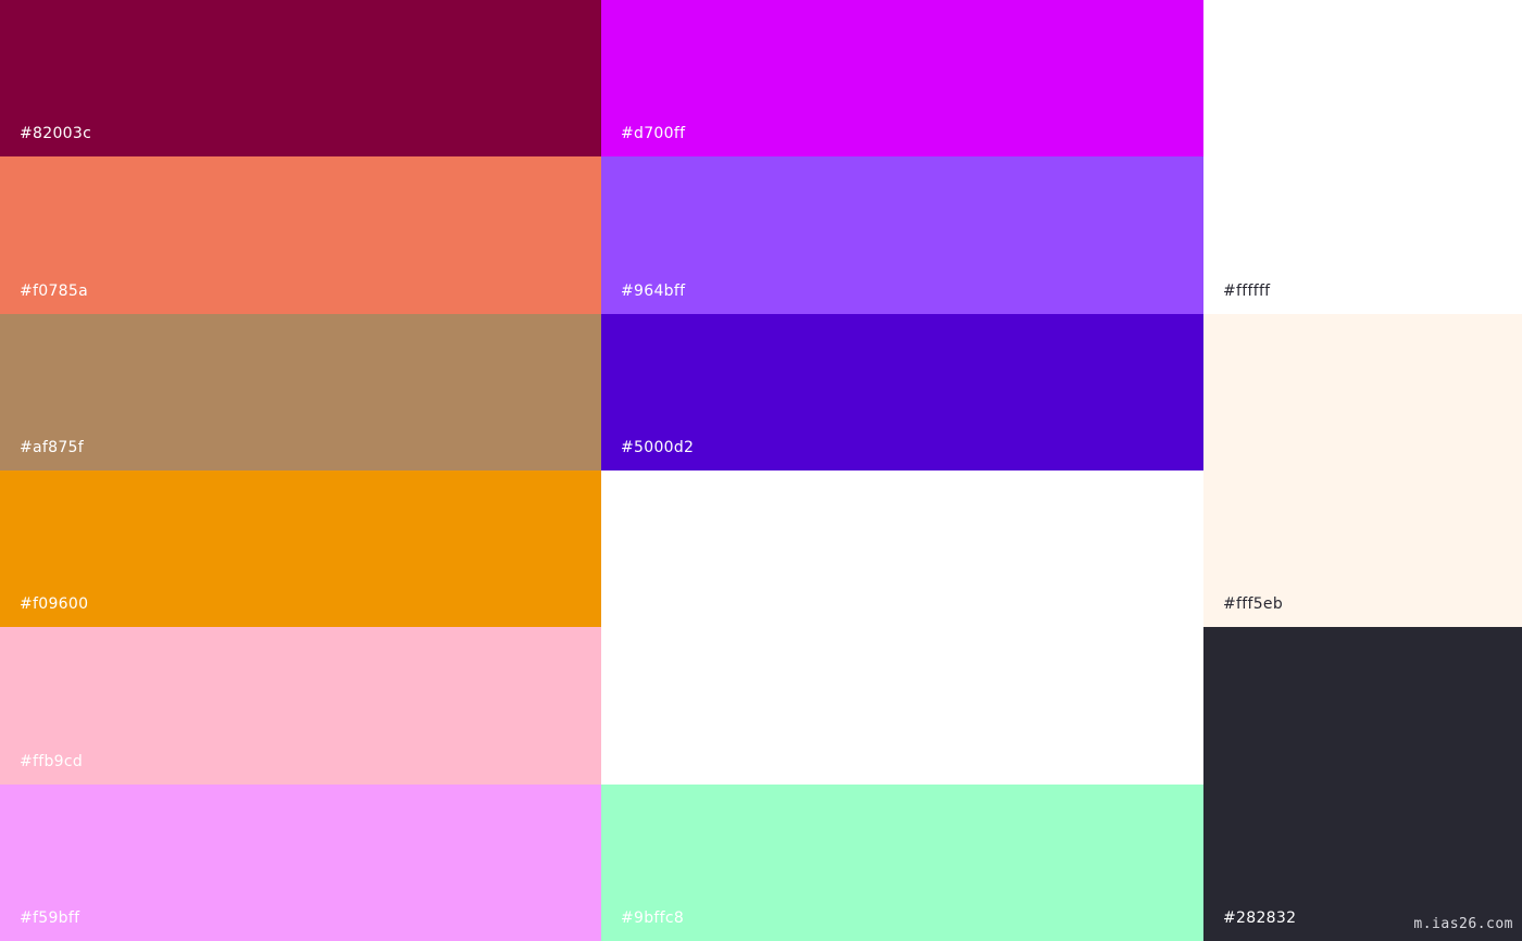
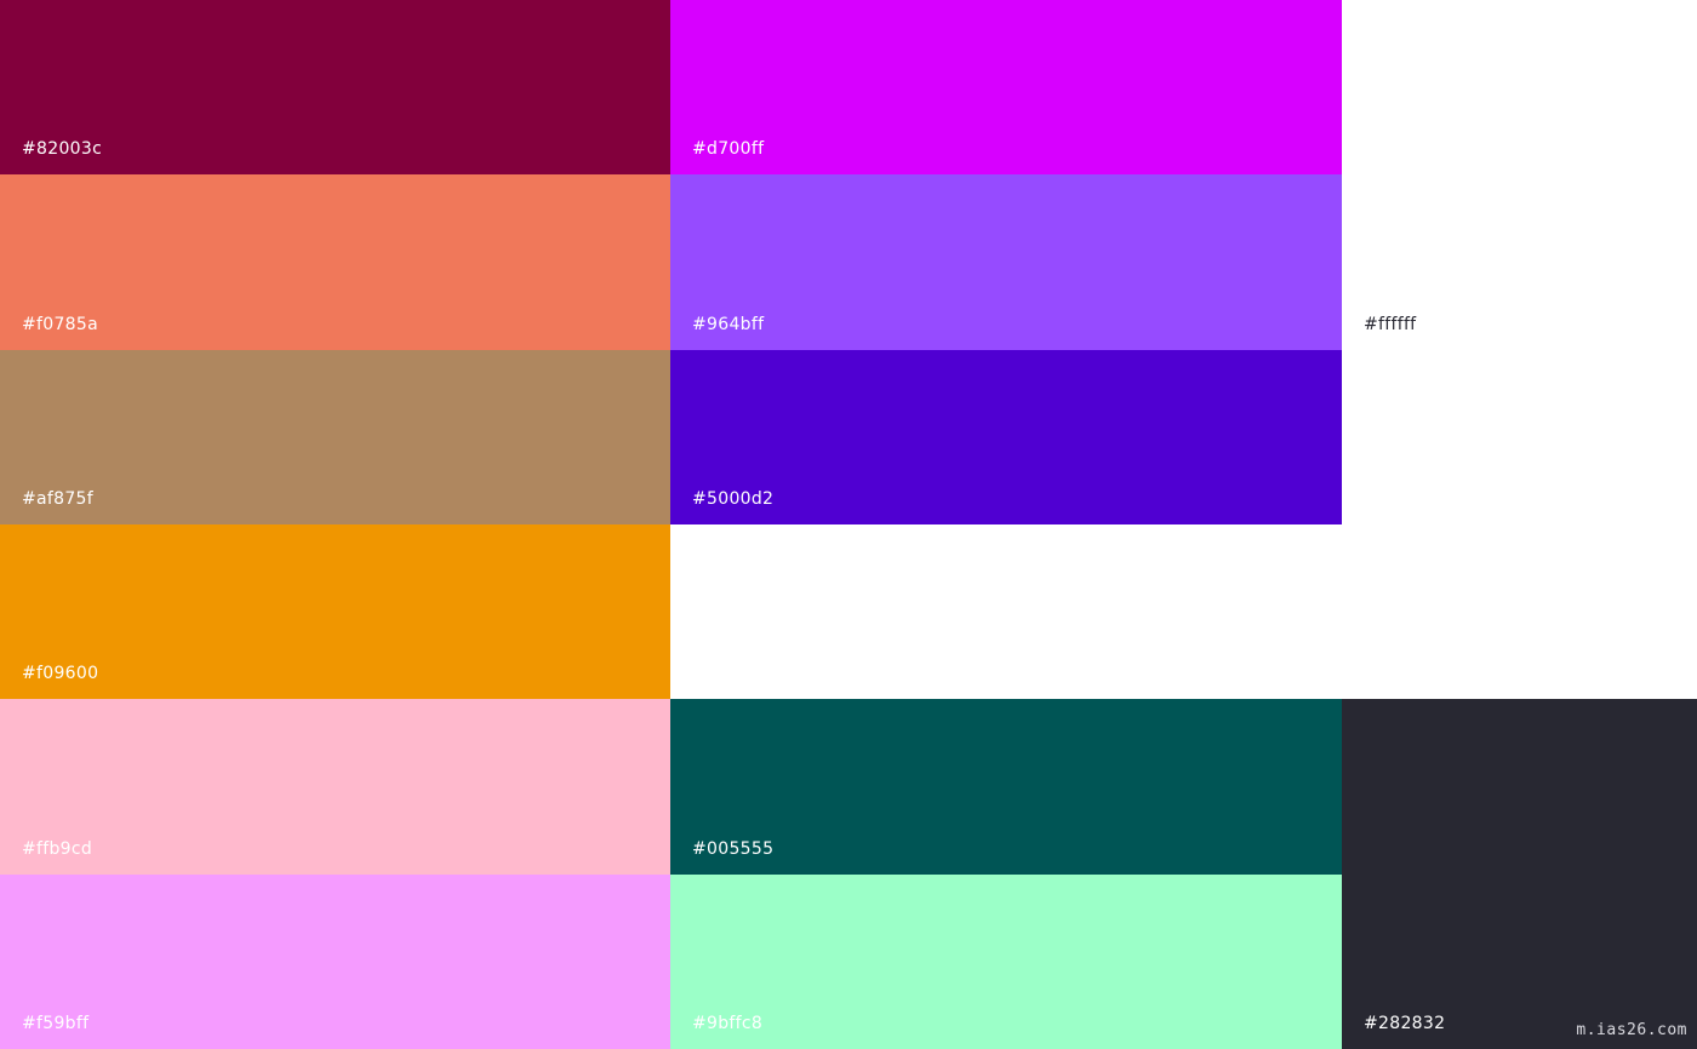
  #82003c
  #f0785a
  #af875f
  #f09600
  #ffb9cd
  #f59bff
  #d700ff
  #964bff
  #5000d2
+ #005555
  #9bffc8
  #ffffff
- #fff5eb
  #282832
  m.ias26.com
